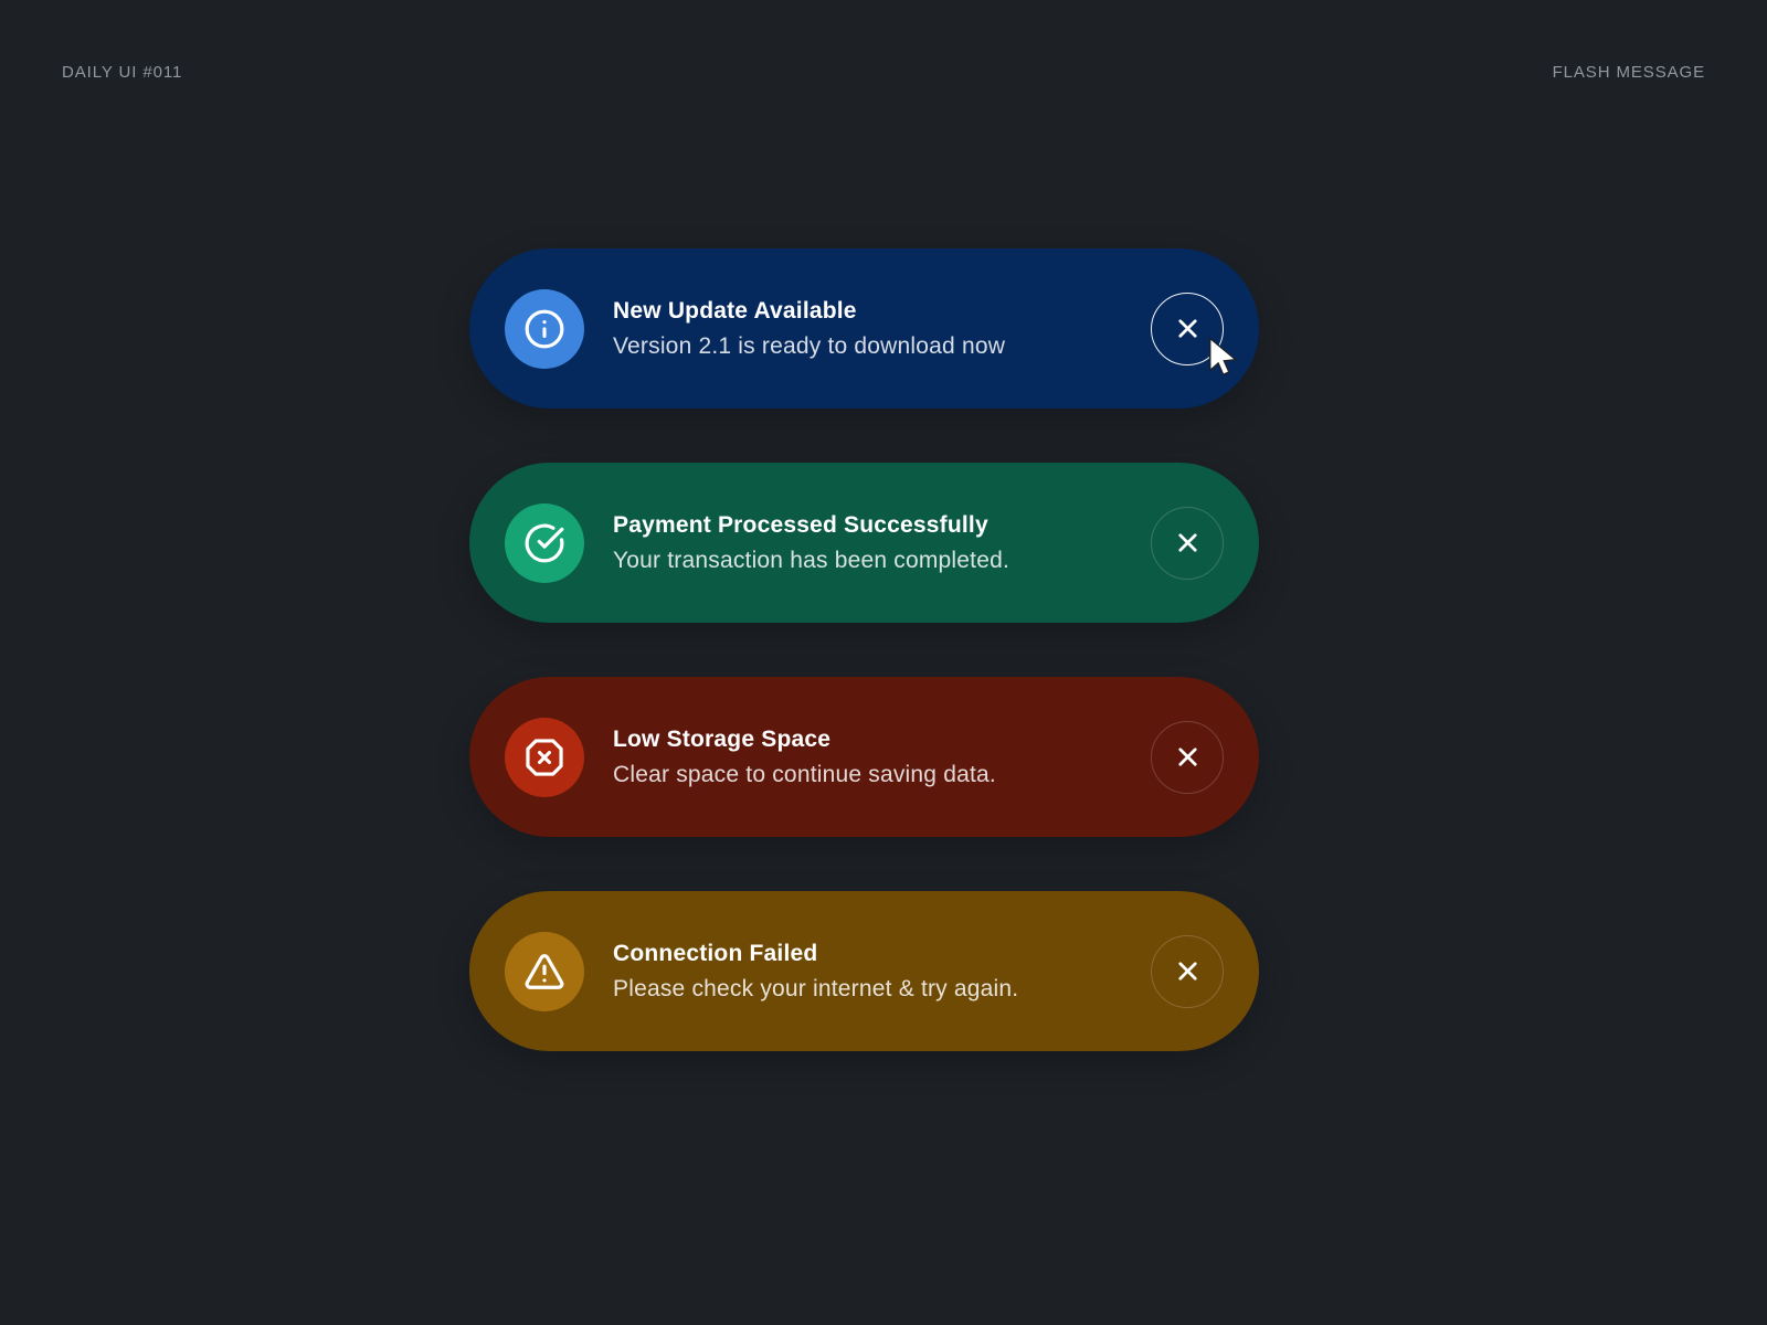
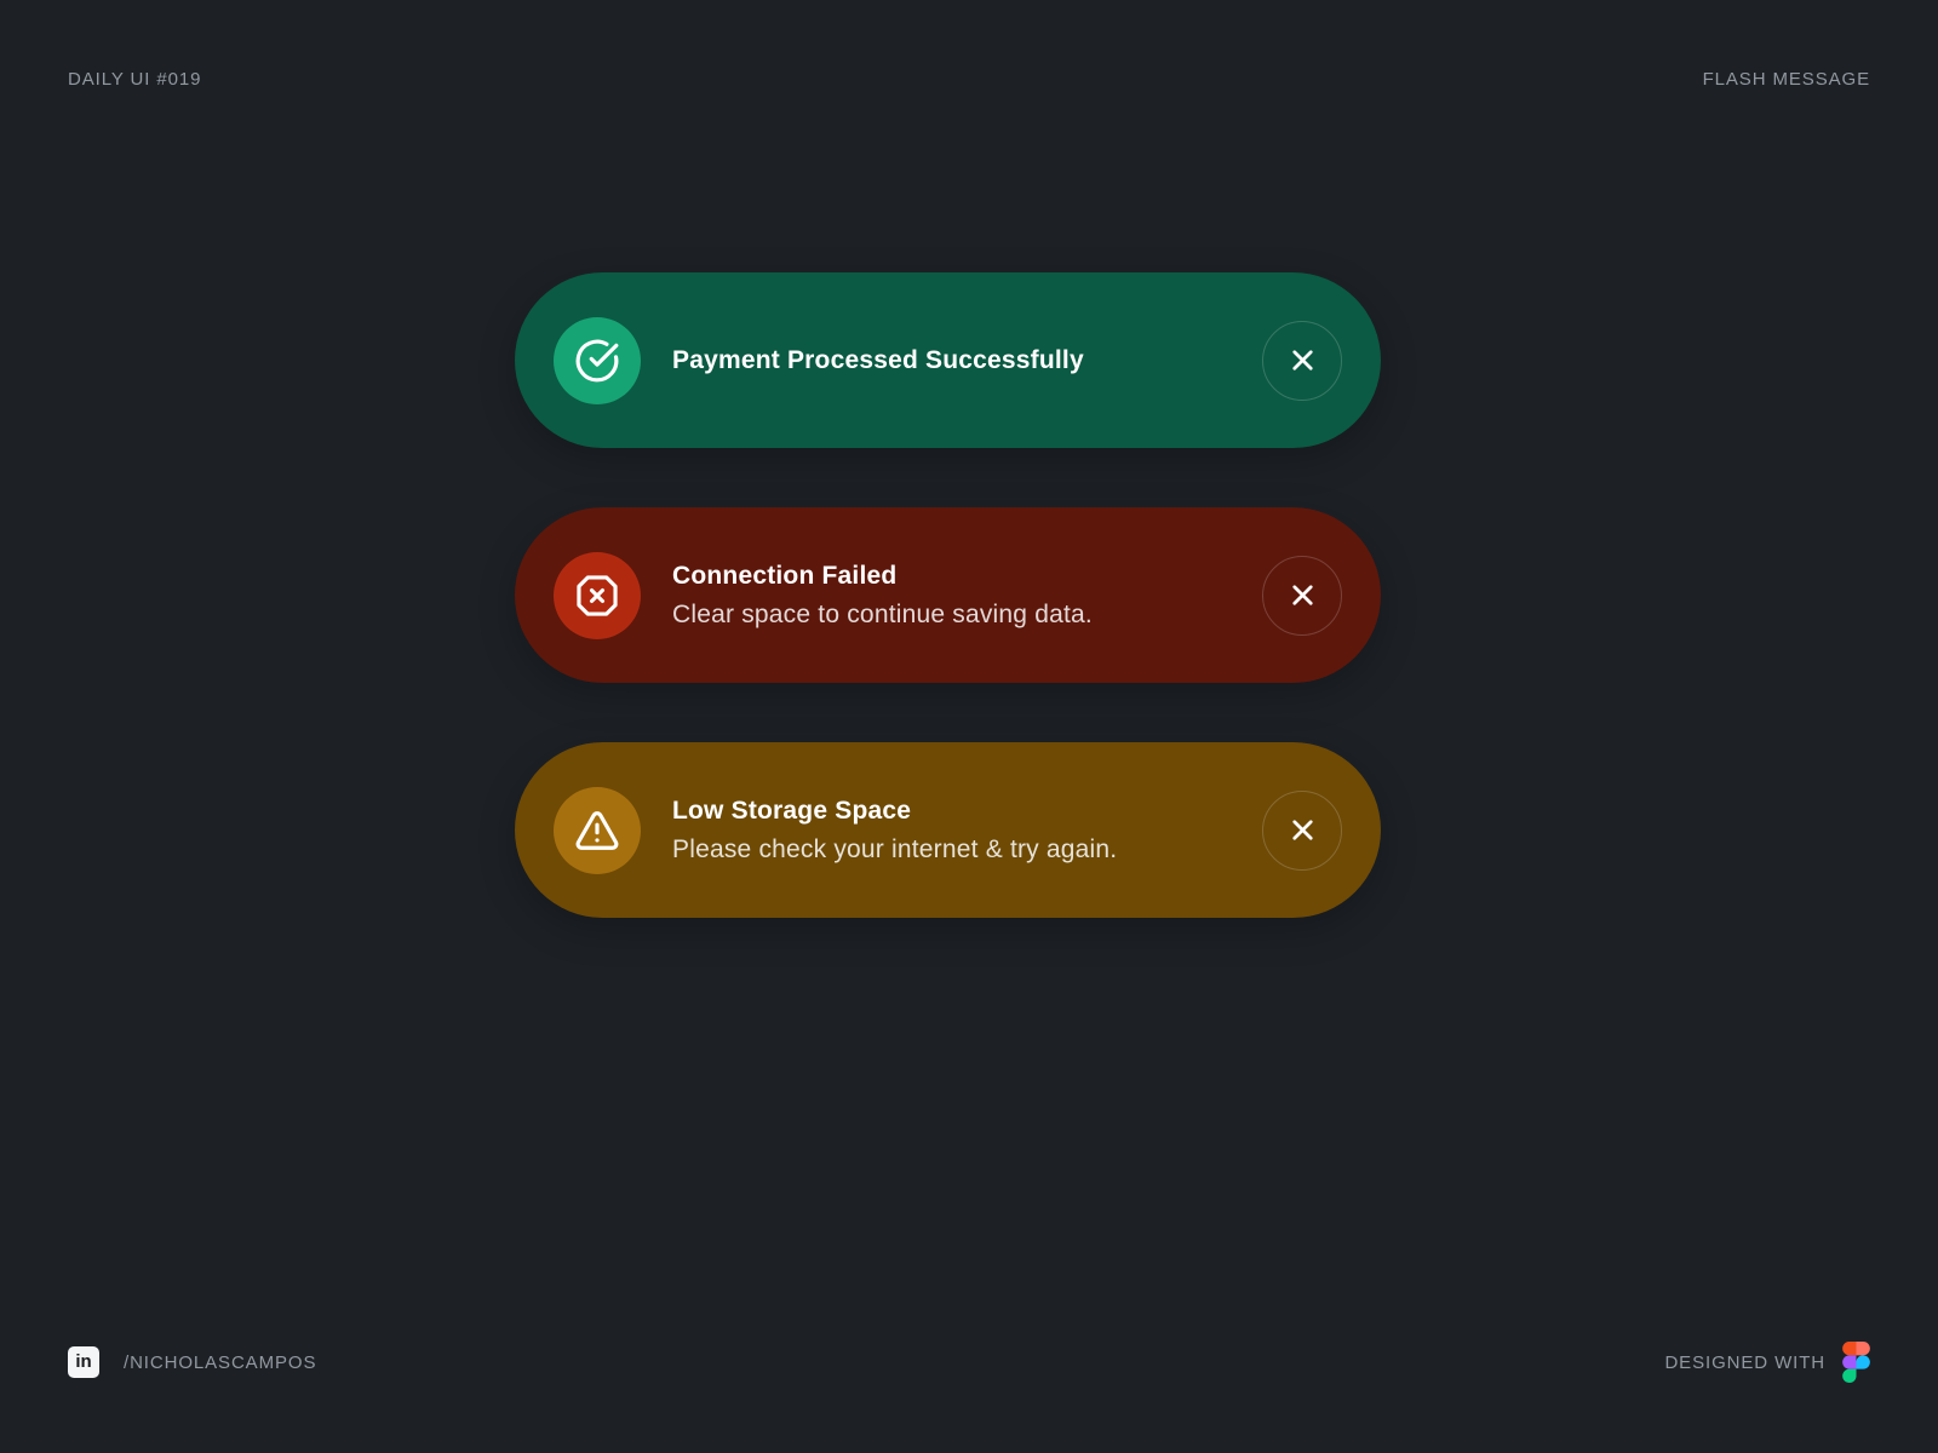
- DAILY UI #011
+ DAILY UI #019
  FLASH MESSAGE
- New Update Available
- Version 2.1 is ready to download now
  Payment Processed Successfully
- Your transaction has been completed.
- Low Storage Space
+ Connection Failed
  Clear space to continue saving data.
- Connection Failed
+ Low Storage Space
  Please check your internet & try again.
+ in
+ /NICHOLASCAMPOS
+ DESIGNED WITH
